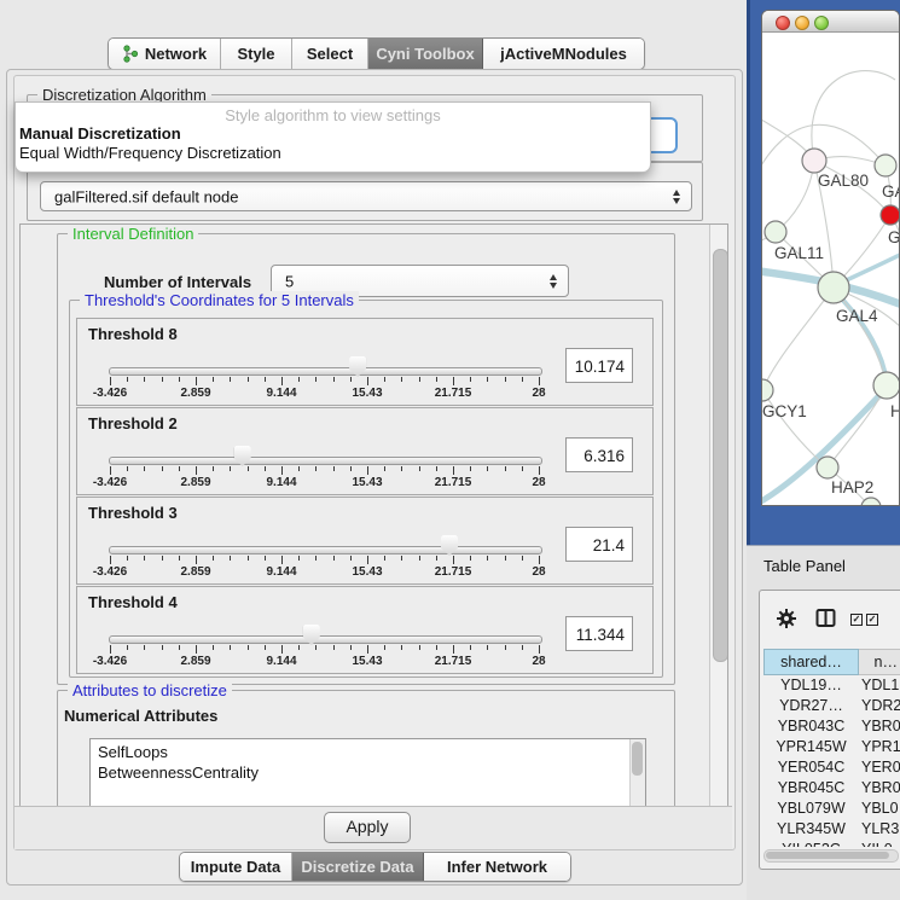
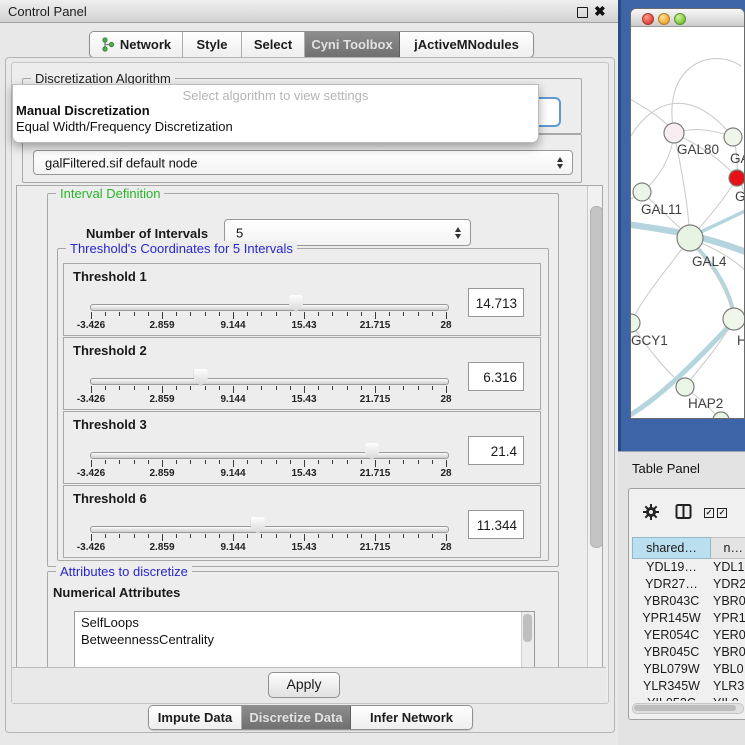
+ Control Panel
+ ✖
  Network
  Style
  Select
  Cyni Toolbox
  jActiveMNodules
  Discretization Algorithm
- Style algorithm to view settings
+ Select algorithm to view settings
  Manual Discretization
  Equal Width/Frequency Discretization
  galFiltered.sif default node
  Interval Definition
  Number of Intervals
  5
  Threshold's Coordinates for 5 Intervals
- Threshold 8
+ Threshold 1
  -3.426
  2.859
  9.144
  15.43
  21.715
  28
- 10.174
+ 14.713
  Threshold 2
  -3.426
  2.859
  9.144
  15.43
  21.715
  28
  6.316
  Threshold 3
  -3.426
  2.859
  9.144
  15.43
  21.715
  28
  21.4
- Threshold 4
+ Threshold 6
  -3.426
  2.859
  9.144
  15.43
  21.715
  28
  11.344
  Attributes to discretize
  Numerical Attributes
  SelfLoops
  BetweennessCentrality
  Apply
  Impute Data
  Discretize Data
  Infer Network
  GAL80
  G
  GAL11
  GAL4
  GCY1
  H
  HAP2
  Table Panel
  ✓
  ✓
  shared…
  n…
  YDL19… YDL1
  YDR27… YDR2
  YBR043C YBR0
  YPR145W YPR1
  YER054C YER0
  YBR045C YBR0
  YBL079W YBL0
  YLR345W YLR3
